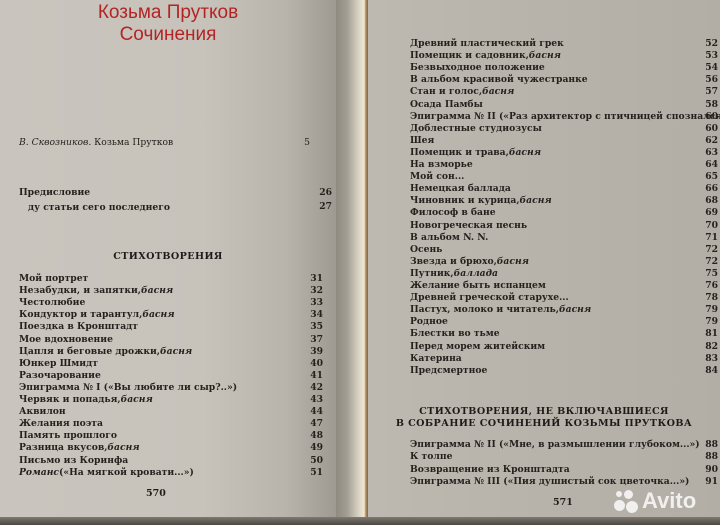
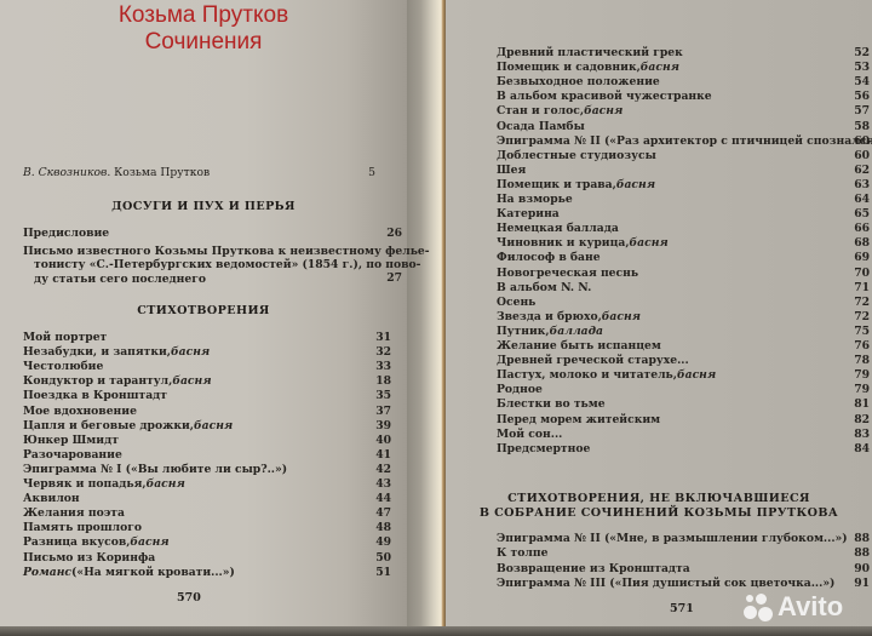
  Козьма Прутков
  Сочинения
  В. Сквозников. Козьма Прутков
  5
+ ДОСУГИ И ПУХ И ПЕРЬЯ
  Предисловие
  26
+ Письмо известного Козьмы Пруткова к неизвестному фелье-
+ тонисту «С.-Петербургских ведомостей» (1854 г.), по пово-
  ду статьи сего последнего
  27
  СТИХОТВОРЕНИЯ
  Мой портрет
  31
  Незабудки, и запятки, басня
  32
  Честолюбие
  33
  Кондуктор и тарантул, басня
- 34
+ 18
  Поездка в Кронштадт
  35
  Мое вдохновение
  37
  Цапля и беговые дрожки, басня
  39
  Юнкер Шмидт
  40
  Разочарование
  41
  Эпиграмма № I («Вы любите ли сыр?..»)
  42
  Червяк и попадья, басня
  43
  Аквилон
  44
  Желания поэта
  47
  Память прошлого
  48
  Разница вкусов, басня
  49
  Письмо из Коринфа
  50
  Романс («На мягкой кровати...»)
  51
  570
  Древний пластический грек
  52
  Помещик и садовник, басня
  53
  Безвыходное положение
  54
  В альбом красивой чужестранке
  56
  Стан и голос, басня
  57
  Осада Памбы
  58
  Эпиграмма № II («Раз архитектор с птичницей спознался
  60
  Доблестные студиозусы
  60
  Шея
  62
  Помещик и трава, басня
  63
  На взморье
  64
- Мой сон...
+ Катерина
  65
  Немецкая баллада
  66
  Чиновник и курица, басня
  68
  Философ в бане
  69
  Новогреческая песнь
  70
  В альбом N. N.
  71
  Осень
  72
  Звезда и брюхо, басня
  72
  Путник, баллада
  75
  Желание быть испанцем
  76
  Древней греческой старухе...
  78
  Пастух, молоко и читатель, басня
  79
  Родное
  79
  Блестки во тьме
  81
  Перед морем житейским
  82
- Катерина
+ Мой сон...
  83
  Предсмертное
  84
  СТИХОТВОРЕНИЯ, НЕ ВКЛЮЧАВШИЕСЯ
  В СОБРАНИЕ СОЧИНЕНИЙ КОЗЬМЫ ПРУТКОВА
  Эпиграмма № II («Мне, в размышлении глубоком...»)
  88
  К толпе
  88
  Возвращение из Кронштадта
  90
  Эпиграмма № III («Пия душистый сок цветочка...»)
  91
  571
  Avito
